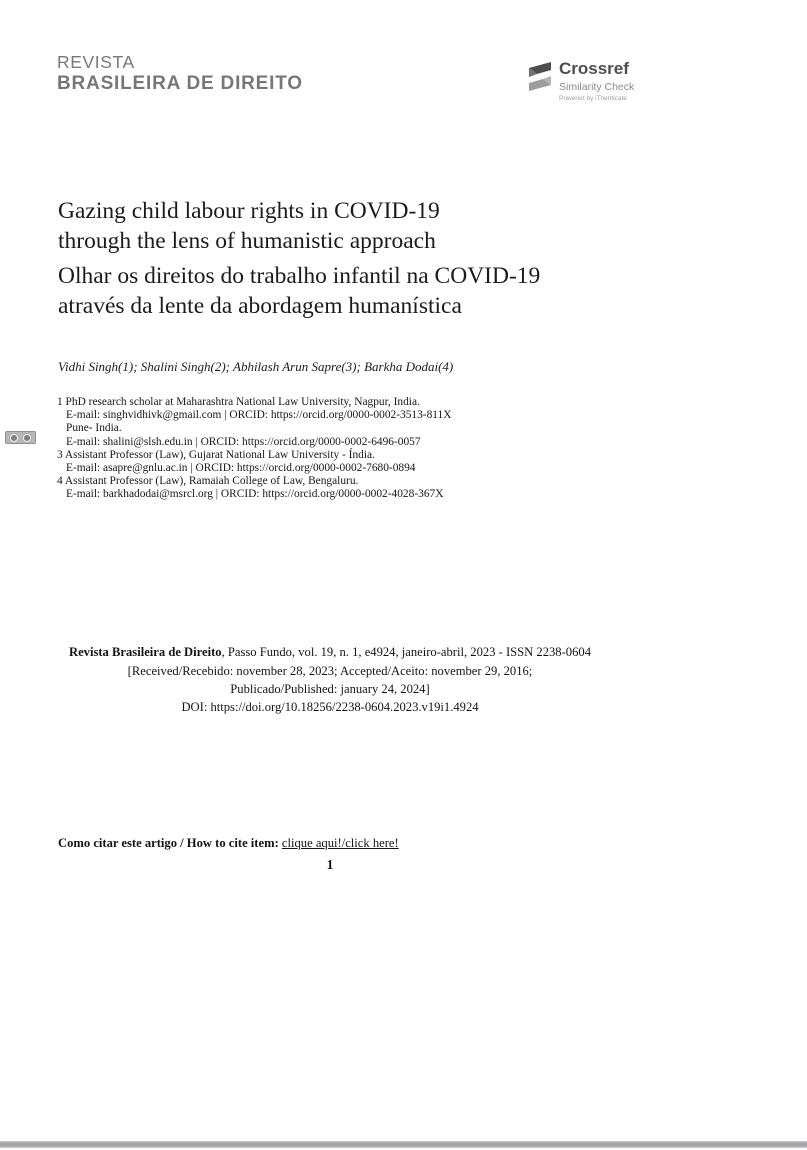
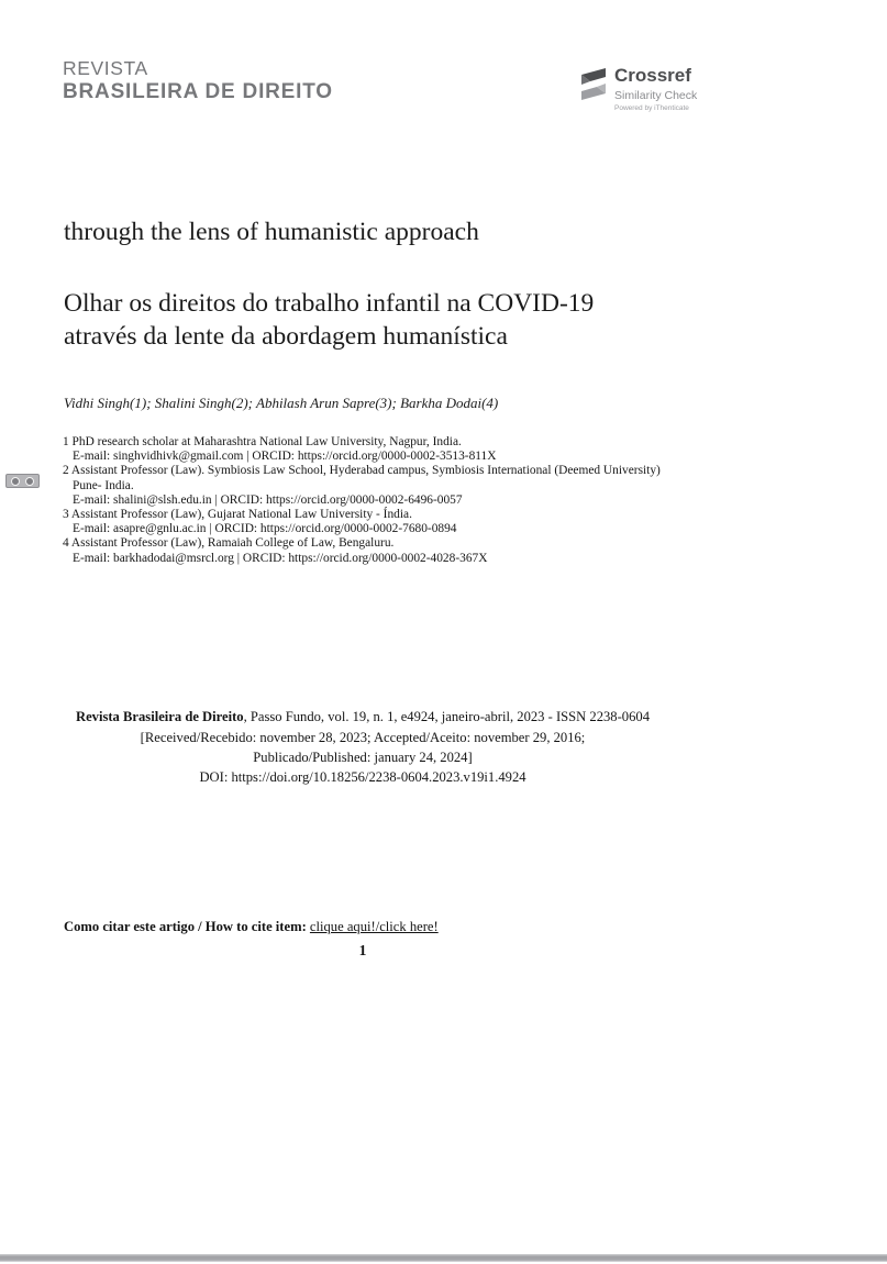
  REVISTA
  BRASILEIRA DE DIREITO
  Crossref
  Similarity Check
- Gazing child labour rights in COVID-19
  through the lens of humanistic approach
  Olhar os direitos do trabalho infantil na COVID-19
  através da lente da abordagem humanística
  Vidhi Singh(1); Shalini Singh(2); Abhilash Arun Sapre(3); Barkha Dodai(4)
  1 PhD research scholar at Maharashtra National Law University, Nagpur, India.
  E-mail: singhvidhivk@gmail.com | ORCID: https://orcid.org/0000-0002-3513-811X
+ 2 Assistant Professor (Law). Symbiosis Law School, Hyderabad campus, Symbiosis International (Deemed University)
  Pune- India.
  E-mail: shalini@slsh.edu.in | ORCID: https://orcid.org/0000-0002-6496-0057
  3 Assistant Professor (Law), Gujarat National Law University - Índia.
  E-mail: asapre@gnlu.ac.in | ORCID: https://orcid.org/0000-0002-7680-0894
  4 Assistant Professor (Law), Ramaiah College of Law, Bengaluru.
  E-mail: barkhadodai@msrcl.org | ORCID: https://orcid.org/0000-0002-4028-367X
  Revista Brasileira de Direito, Passo Fundo, vol. 19, n. 1, e4924, janeiro-abril, 2023 - ISSN 2238-0604
  [Received/Recebido: november 28, 2023; Accepted/Aceito: november 29, 2016;
  Publicado/Published: january 24, 2024]
  DOI: https://doi.org/10.18256/2238-0604.2023.v19i1.4924
  Como citar este artigo / How to cite item: clique aqui!/click here!
  1
